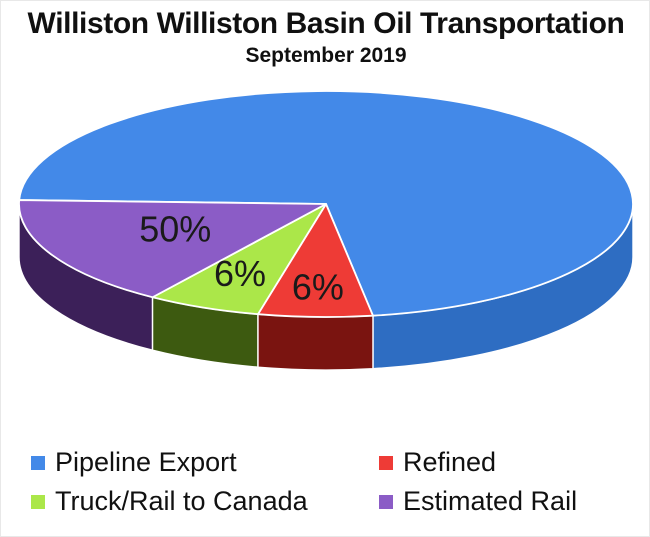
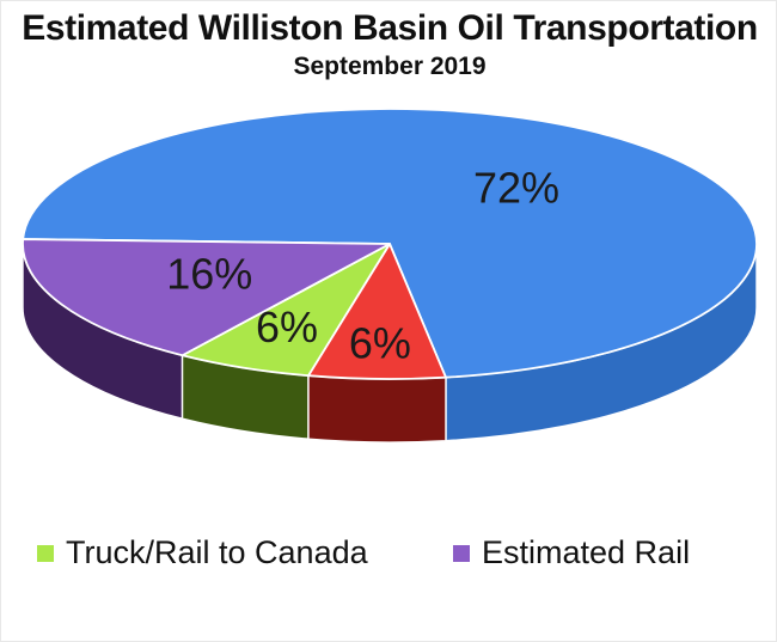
- Williston Williston Basin Oil Transportation
+ Estimated Williston Basin Oil Transportation
  September 2019
+ 72%
  6%
  6%
- 50%
+ 16%
- Pipeline Export
- Refined
  Truck/Rail to Canada
  Estimated Rail
